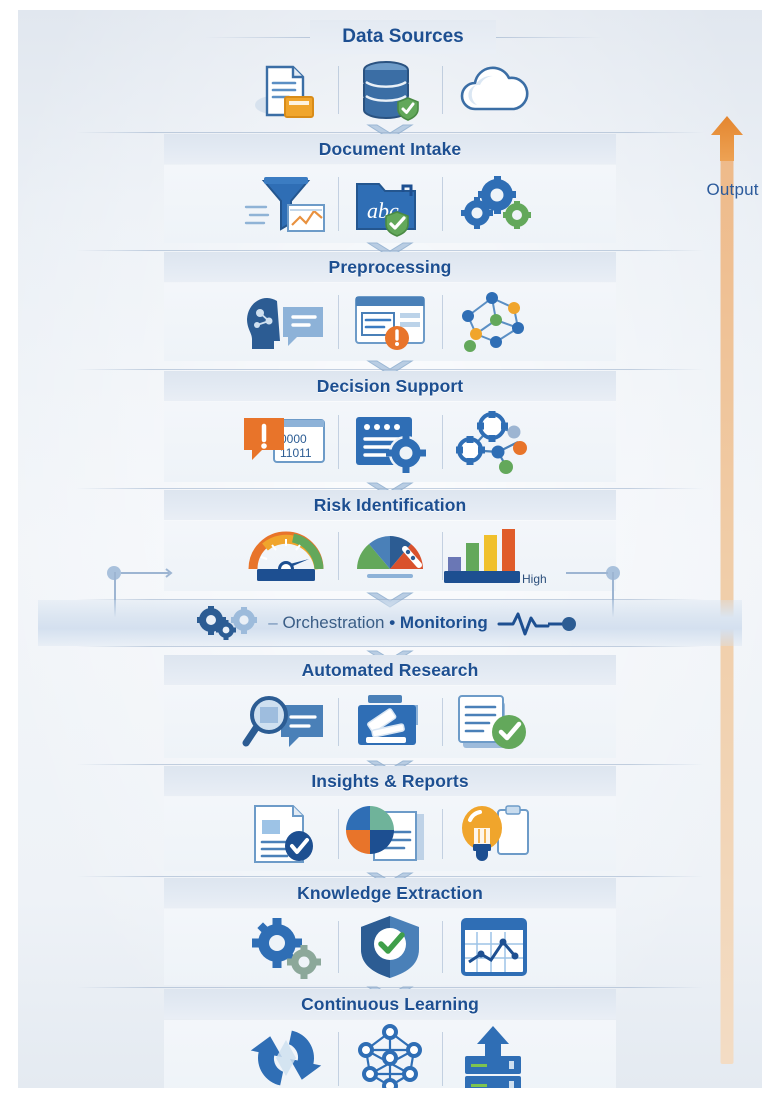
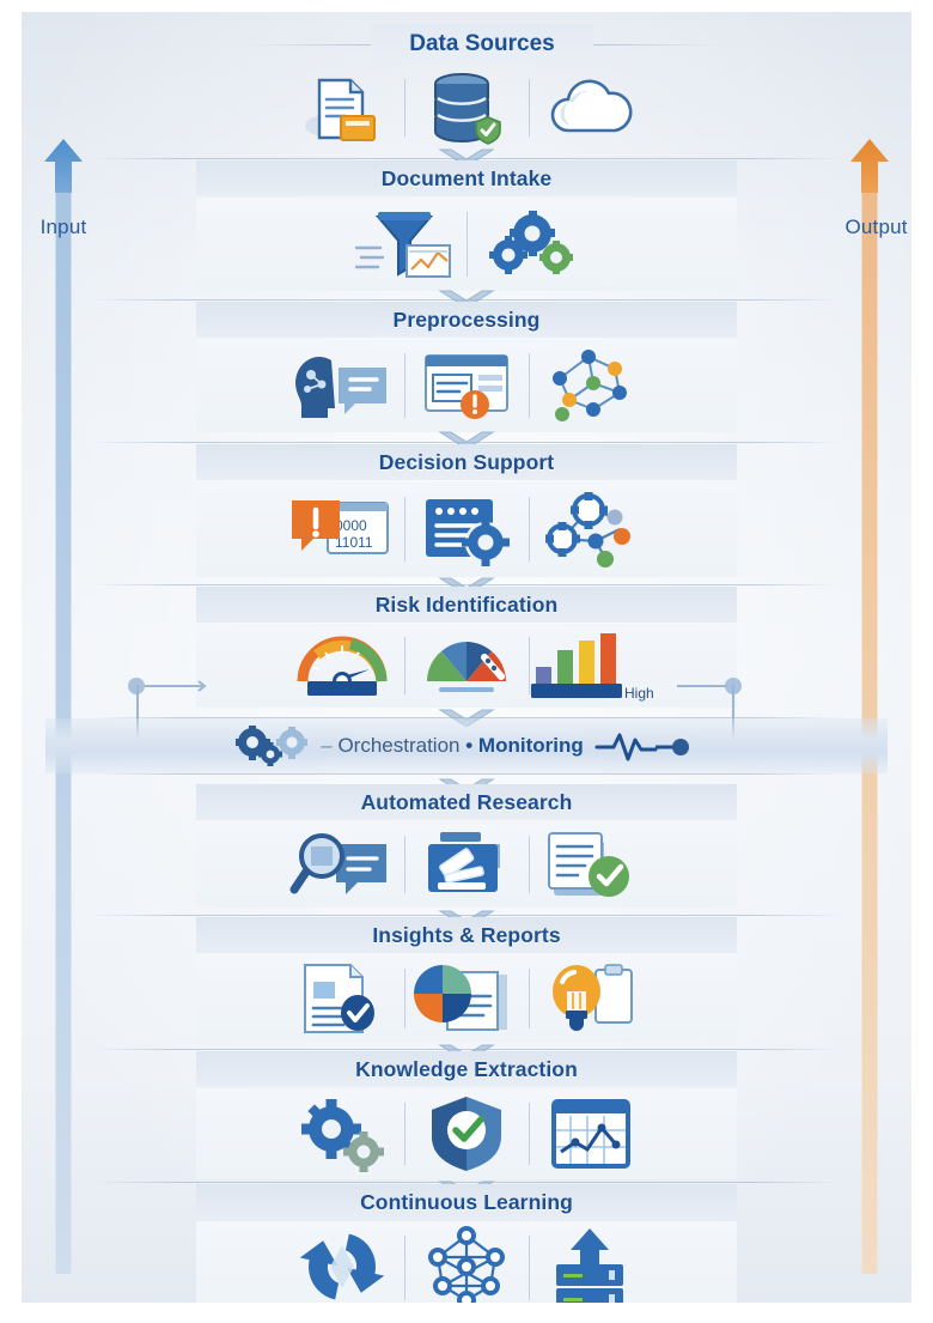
+ Input
  Output
  Data Sources
  Document Intake
- abc
  Preprocessing
  Decision Support
  000
  11011
  Risk Identification
  High
  – Orchestration • Monitoring
  Automated Research
  Insights & Reports
  Knowledge Extraction
  Continuous Learning
